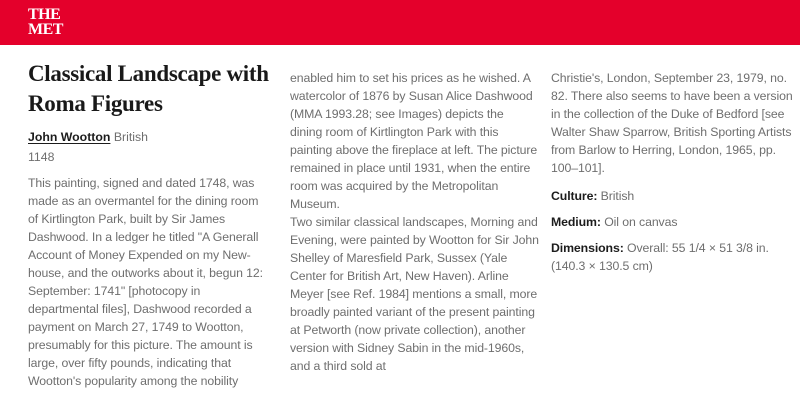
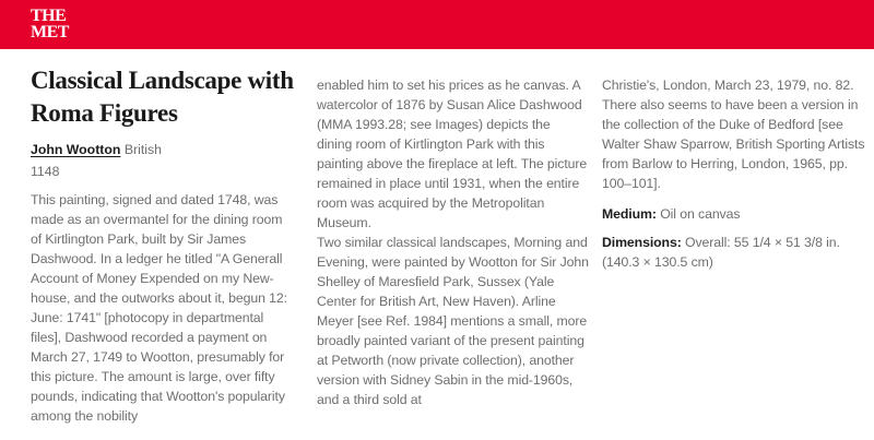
  THE
  MET
  Classical Landscape with
  Roma Figures
  John Wootton British
  1148
- This painting, signed and dated 1748, was made as an overmantel for the dining room of Kirtlington Park, built by Sir James Dashwood. In a ledger he titled "A Generall Account of Money Expended on my New-house, and the outworks about it, begun 12: September: 1741" [photocopy in departmental files], Dashwood recorded a payment on March 27, 1749 to Wootton, presumably for this picture. The amount is large, over fifty pounds, indicating that Wootton's popularity among the nobility
+ This painting, signed and dated 1748, was made as an overmantel for the dining room of Kirtlington Park, built by Sir James Dashwood. In a ledger he titled "A Generall Account of Money Expended on my New-house, and the outworks about it, begun 12: June: 1741" [photocopy in departmental files], Dashwood recorded a payment on March 27, 1749 to Wootton, presumably for this picture. The amount is large, over fifty pounds, indicating that Wootton's popularity among the nobility
- enabled him to set his prices as he wished. A watercolor of 1876 by Susan Alice Dashwood (MMA 1993.28; see Images) depicts the dining room of Kirtlington Park with this painting above the fireplace at left. The picture remained in place until 1931, when the entire room was acquired by the Metropolitan Museum.
+ enabled him to set his prices as he canvas. A watercolor of 1876 by Susan Alice Dashwood (MMA 1993.28; see Images) depicts the dining room of Kirtlington Park with this painting above the fireplace at left. The picture remained in place until 1931, when the entire room was acquired by the Metropolitan Museum.
  Two similar classical landscapes, Morning and Evening, were painted by Wootton for Sir John Shelley of Maresfield Park, Sussex (Yale Center for British Art, New Haven). Arline Meyer [see Ref. 1984] mentions a small, more broadly painted variant of the present painting at Petworth (now private collection), another version with Sidney Sabin in the mid-1960s, and a third sold at
- Christie's, London, September 23, 1979, no. 82. There also seems to have been a version in the collection of the Duke of Bedford [see Walter Shaw Sparrow, British Sporting Artists from Barlow to Herring, London, 1965, pp. 100–101].
+ Christie's, London, March 23, 1979, no. 82. There also seems to have been a version in the collection of the Duke of Bedford [see Walter Shaw Sparrow, British Sporting Artists from Barlow to Herring, London, 1965, pp. 100–101].
- Culture: British
  Medium: Oil on canvas
  Dimensions: Overall: 55 1/4 × 51 3/8 in. (140.3 × 130.5 cm)
